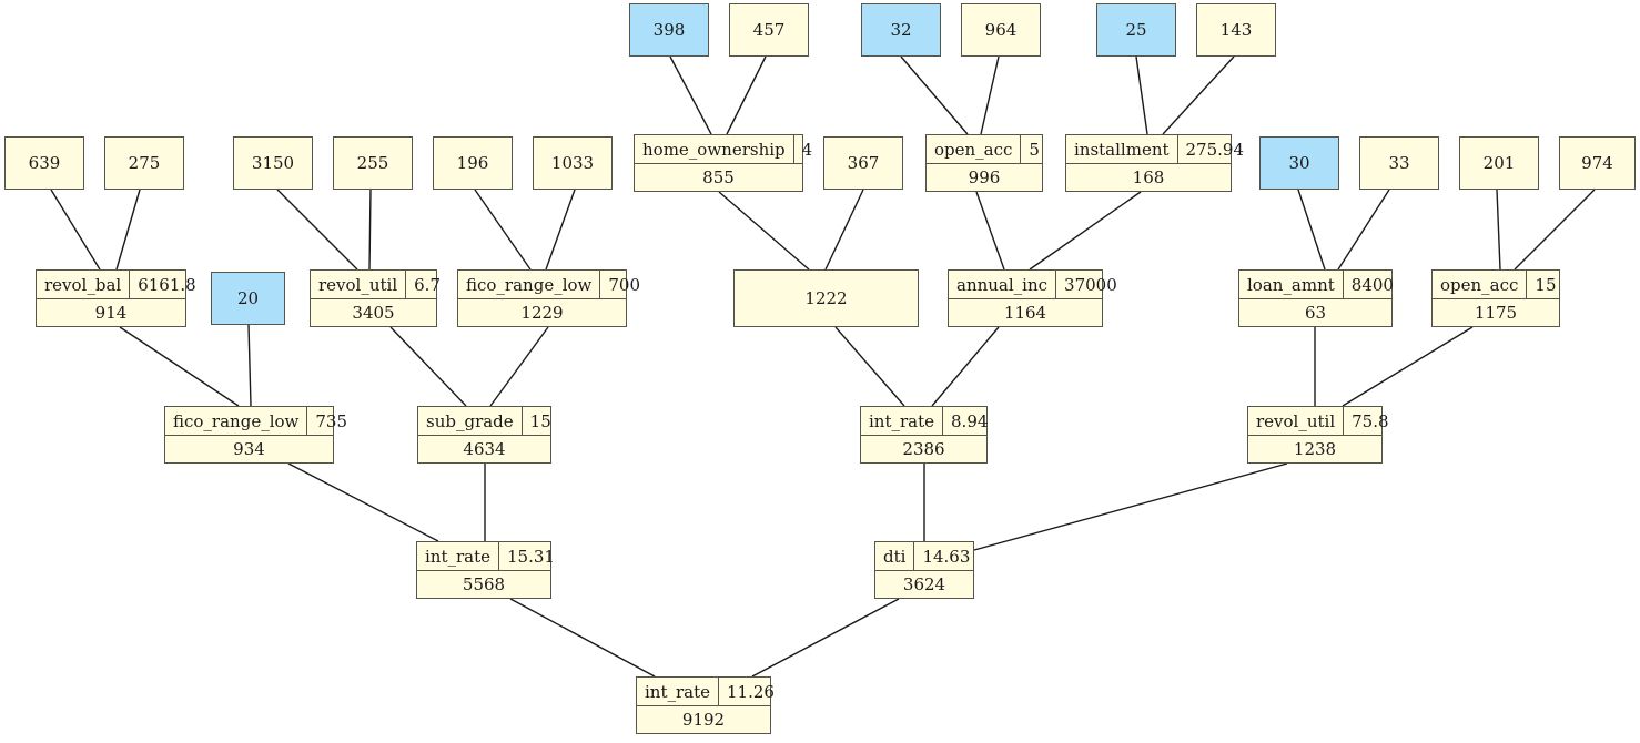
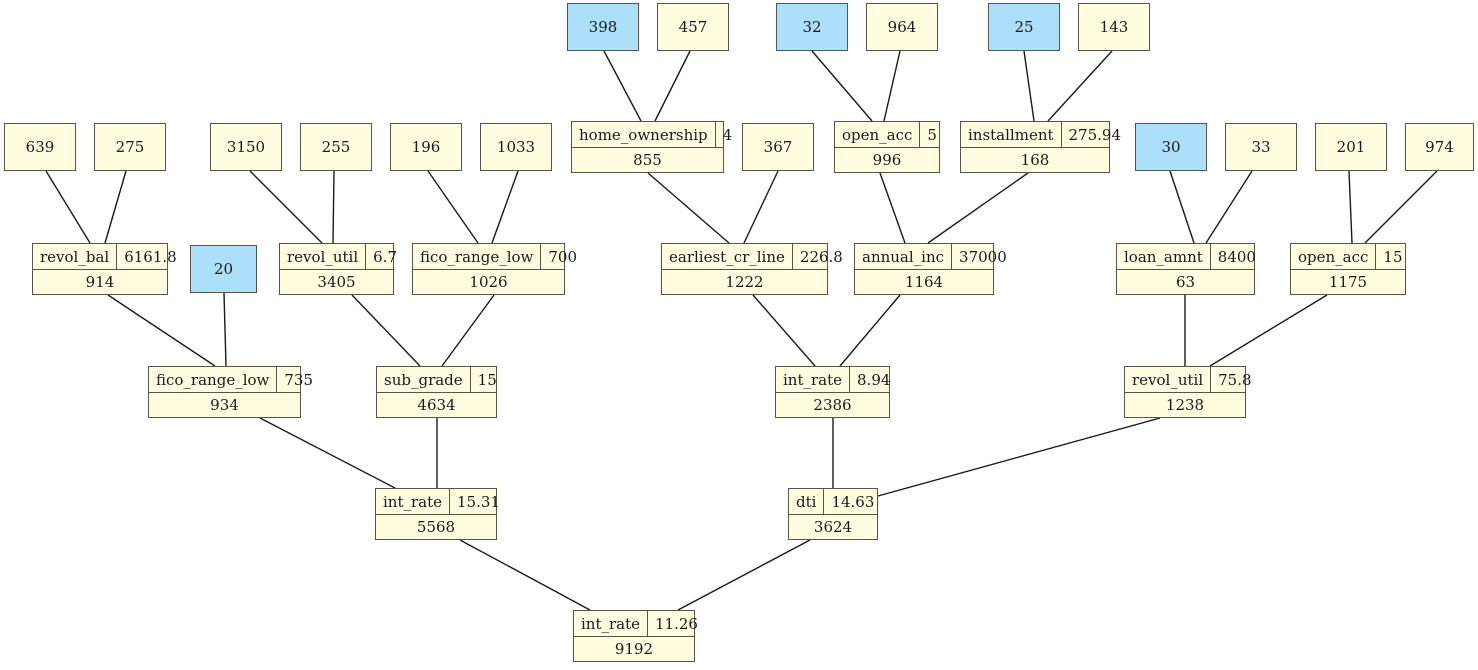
  398
  457
  32
  964
  25
  143
  639
  275
  3150
  255
  196
  1033
  home_ownership
  4
  855
  367
  open_acc
  5
  996
  installment
  275.94
  168
  30
  33
  201
  974
  revol_bal
  6161.8
  914
  20
  revol_util
  6.7
  3405
  fico_range_low
  700
- 1229
+ 1026
+ earliest_cr_line
+ 226.8
  1222
  annual_inc
  37000
  1164
  loan_amnt
  8400
  63
  open_acc
  15
  1175
  fico_range_low
  735
  934
  sub_grade
  15
  4634
  int_rate
  8.94
  2386
  revol_util
  75.8
  1238
  int_rate
  15.31
  5568
  dti
  14.63
  3624
  int_rate
  11.26
  9192
